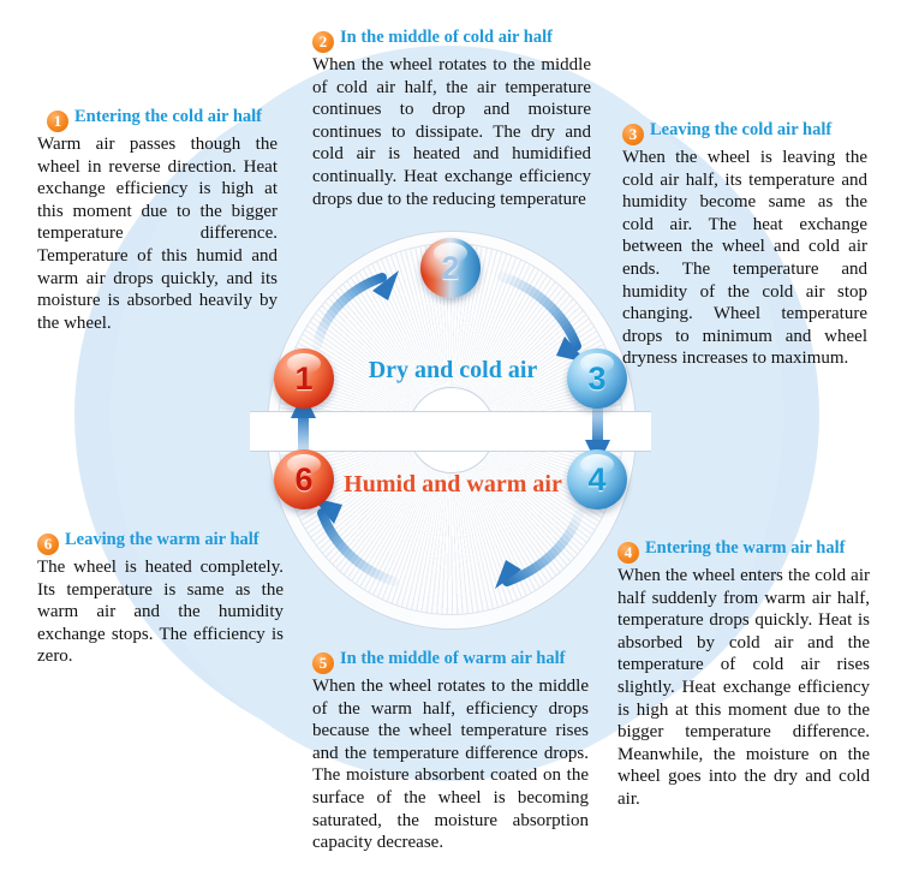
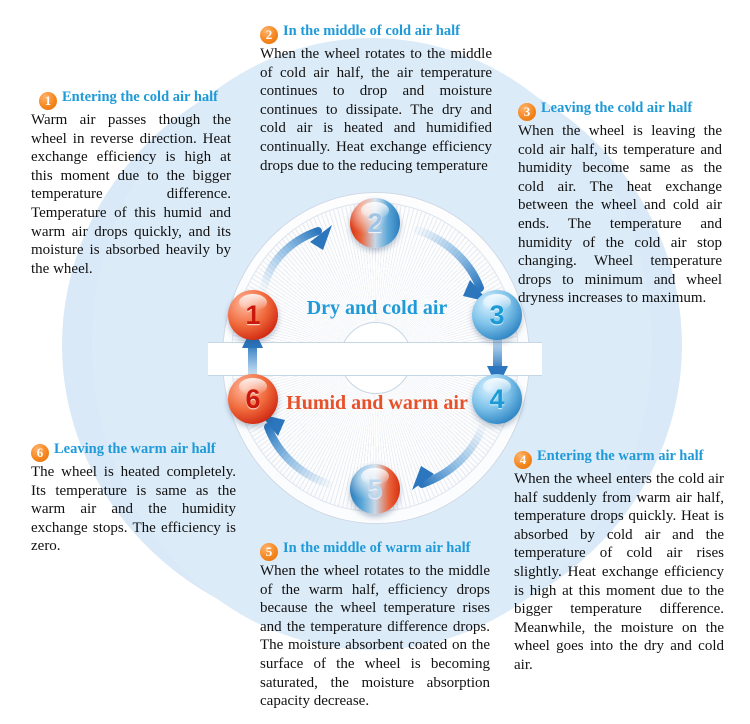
  Dry and cold air
  Humid and warm air
  1
  2
  3
  4
+ 5
  6
  1 Entering the cold air half
  Warm air passes though the wheel in reverse direction. Heat exchange efficiency is high at this moment due to the bigger temperature difference. Temperature of this humid and warm air drops quickly, and its moisture is absorbed heavily by the wheel.
  2 In the middle of cold air half
  When the wheel rotates to the middle of cold air half, the air temperature continues to drop and moisture continues to dissipate. The dry and cold air is heated and humidified continually. Heat exchange efficiency drops due to the reducing temperature
  3 Leaving the cold air half
  When the wheel is leaving the cold air half, its temperature and humidity become same as the cold air. The heat exchange between the wheel and cold air ends. The temperature and humidity of the cold air stop changing. Wheel temperature drops to minimum and wheel dryness increases to maximum.
  4 Entering the warm air half
  When the wheel enters the cold air half suddenly from warm air half, temperature drops quickly. Heat is absorbed by cold air and the temperature of cold air rises slightly. Heat exchange efficiency is high at this moment due to the bigger temperature difference. Meanwhile, the moisture on the wheel goes into the dry and cold air.
  5 In the middle of warm air half
  When the wheel rotates to the middle of the warm half, efficiency drops because the wheel temperature rises and the temperature difference drops. The moisture absorbent coated on the surface of the wheel is becoming saturated, the moisture absorption capacity decrease.
  6 Leaving the warm air half
  The wheel is heated completely. Its temperature is same as the warm air and the humidity exchange stops. The efficiency is zero.
